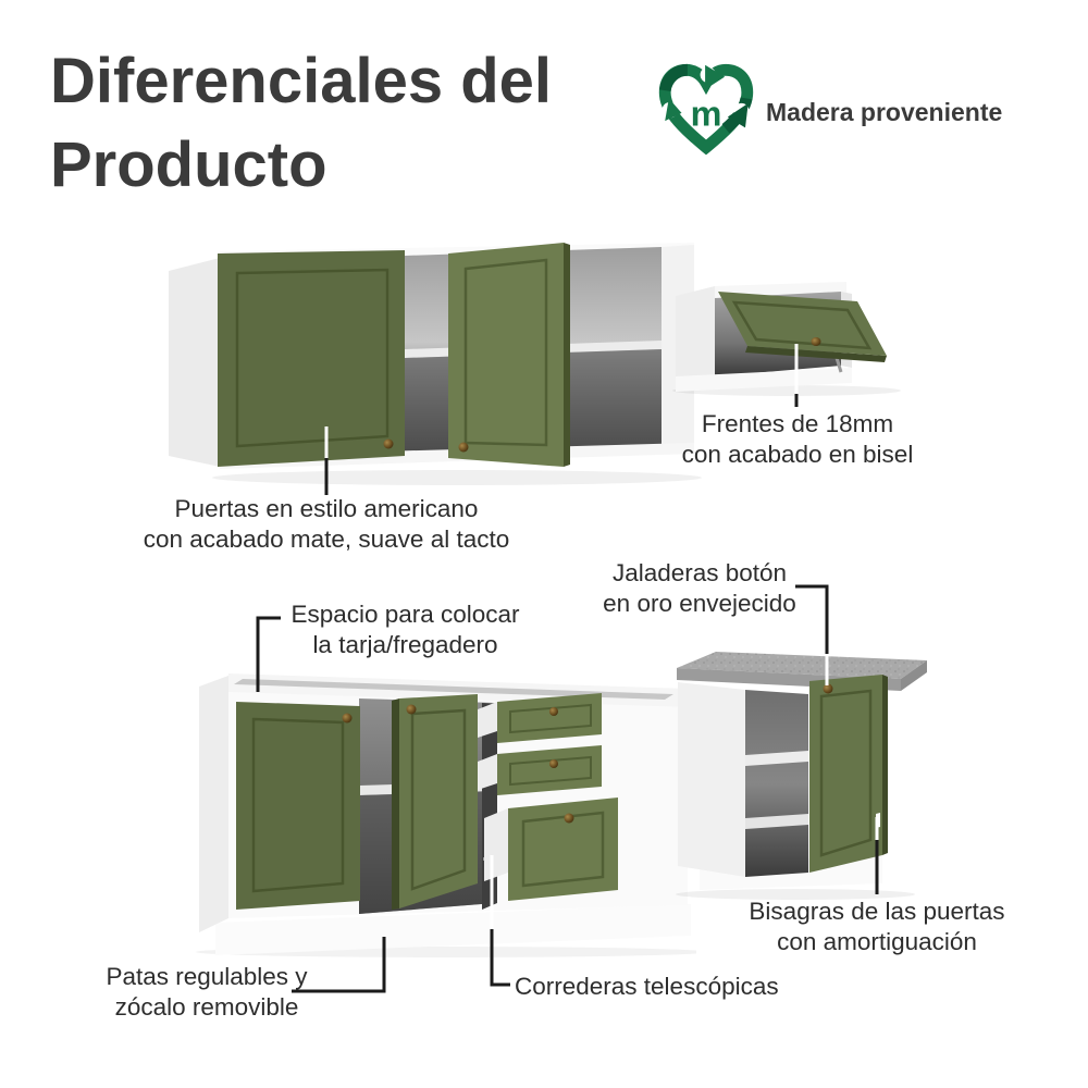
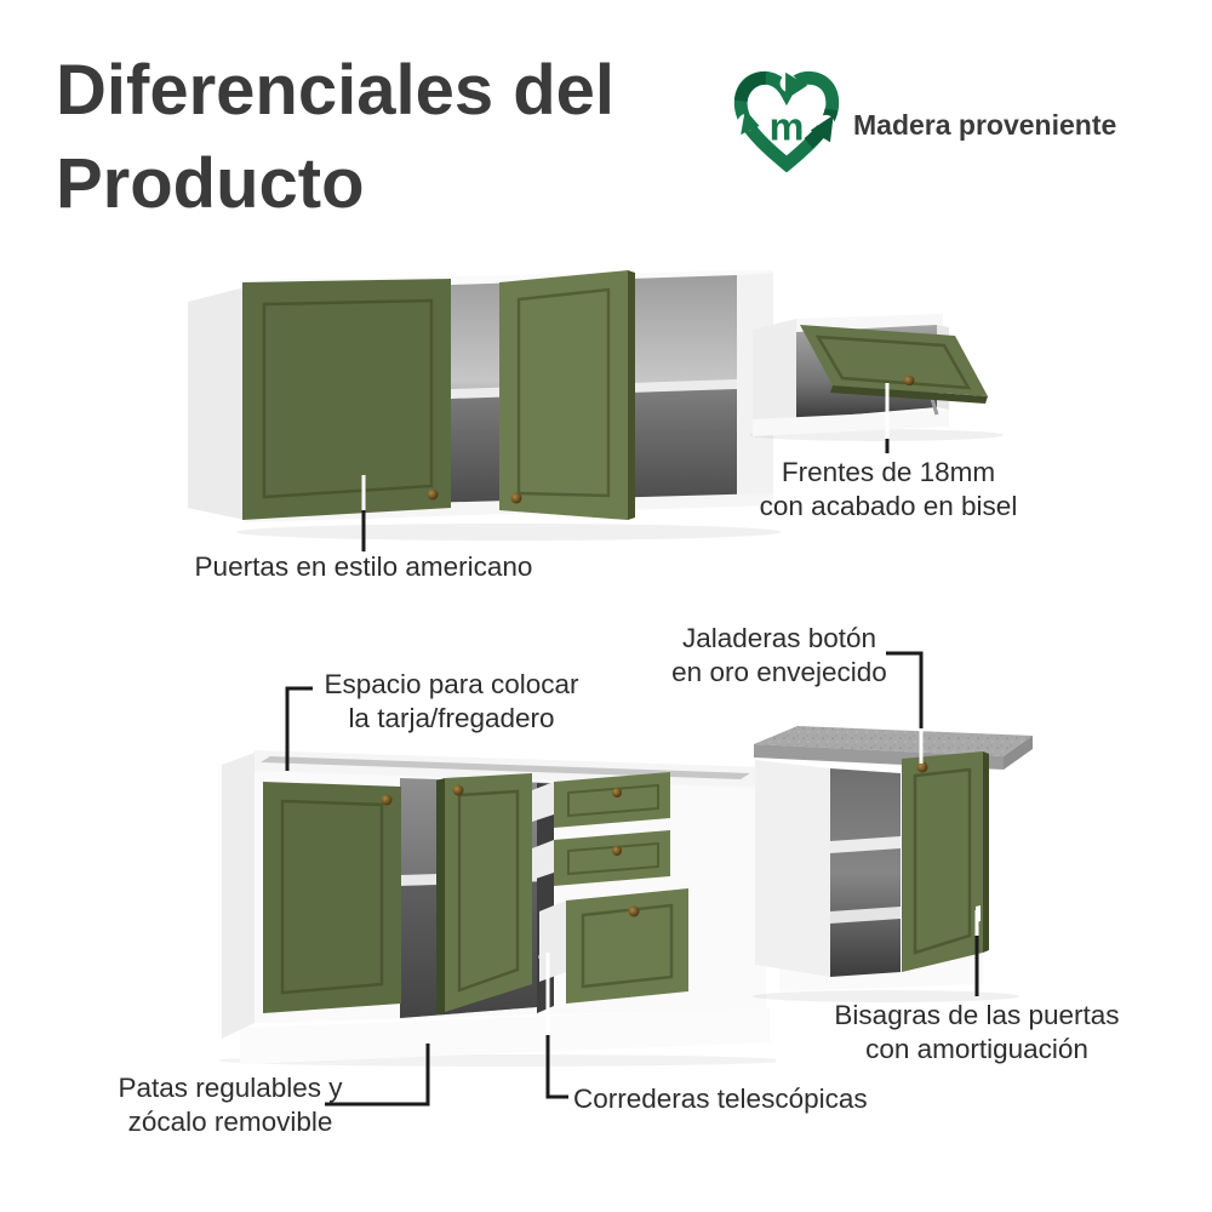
  Diferenciales del
  Producto
  m
  Madera proveniente
  Puertas en estilo americano
- con acabado mate, suave al tacto
  Frentes de 18mm
  con acabado en bisel
  Jaladeras botón
  en oro envejecido
  Espacio para colocar
  la tarja/fregadero
  Patas regulables y
  zócalo removible
  Correderas telescópicas
  Bisagras de las puertas
  con amortiguación
